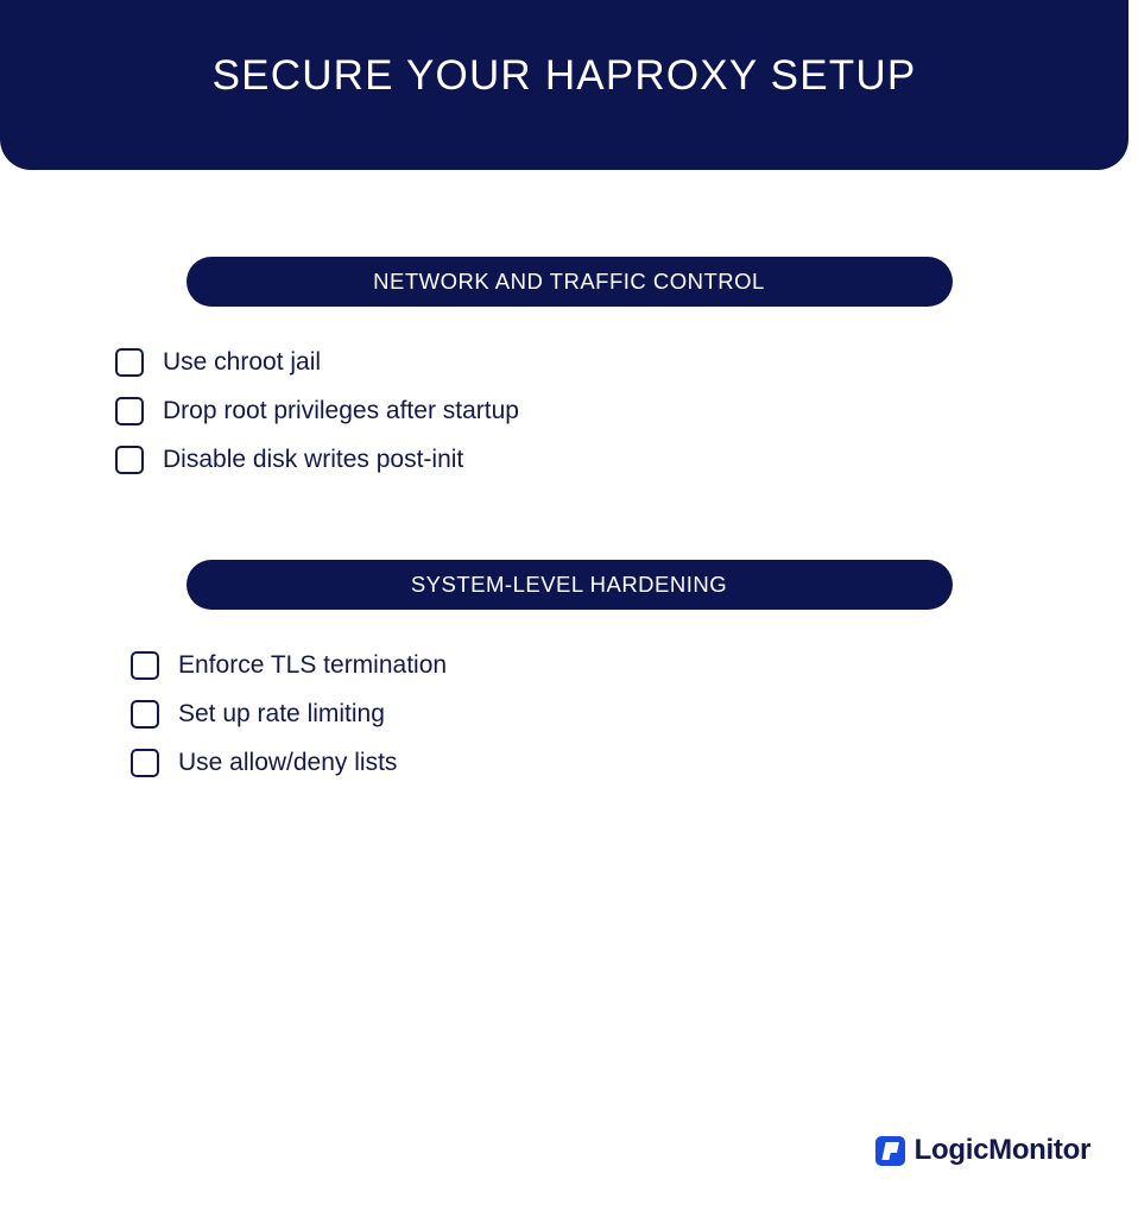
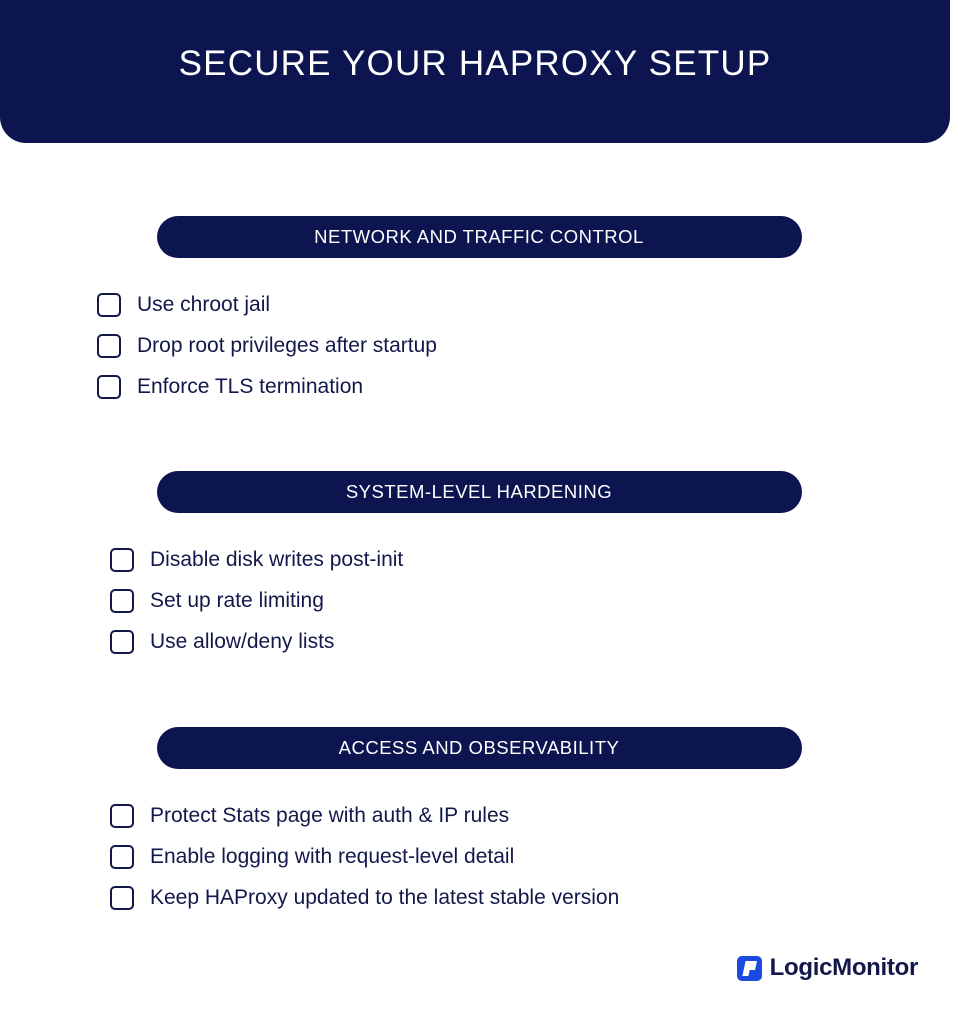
  SECURE YOUR HAPROXY SETUP
  NETWORK AND TRAFFIC CONTROL
  Use chroot jail
  Drop root privileges after startup
- Disable disk writes post-init
+ Enforce TLS termination
  SYSTEM-LEVEL HARDENING
- Enforce TLS termination
+ Disable disk writes post-init
  Set up rate limiting
  Use allow/deny lists
+ ACCESS AND OBSERVABILITY
+ Protect Stats page with auth & IP rules
+ Enable logging with request-level detail
+ Keep HAProxy updated to the latest stable version
  LogicMonitor
